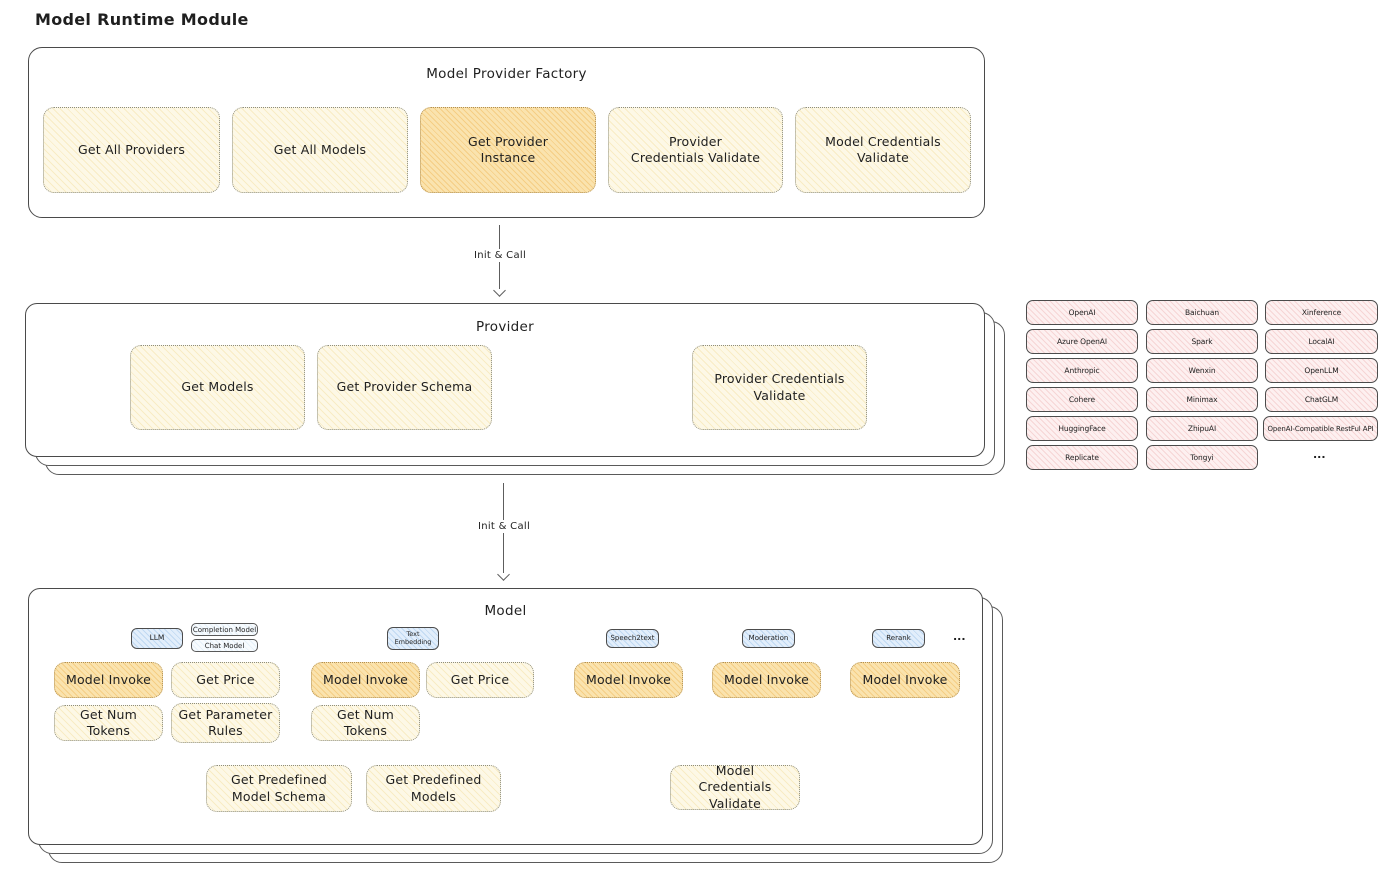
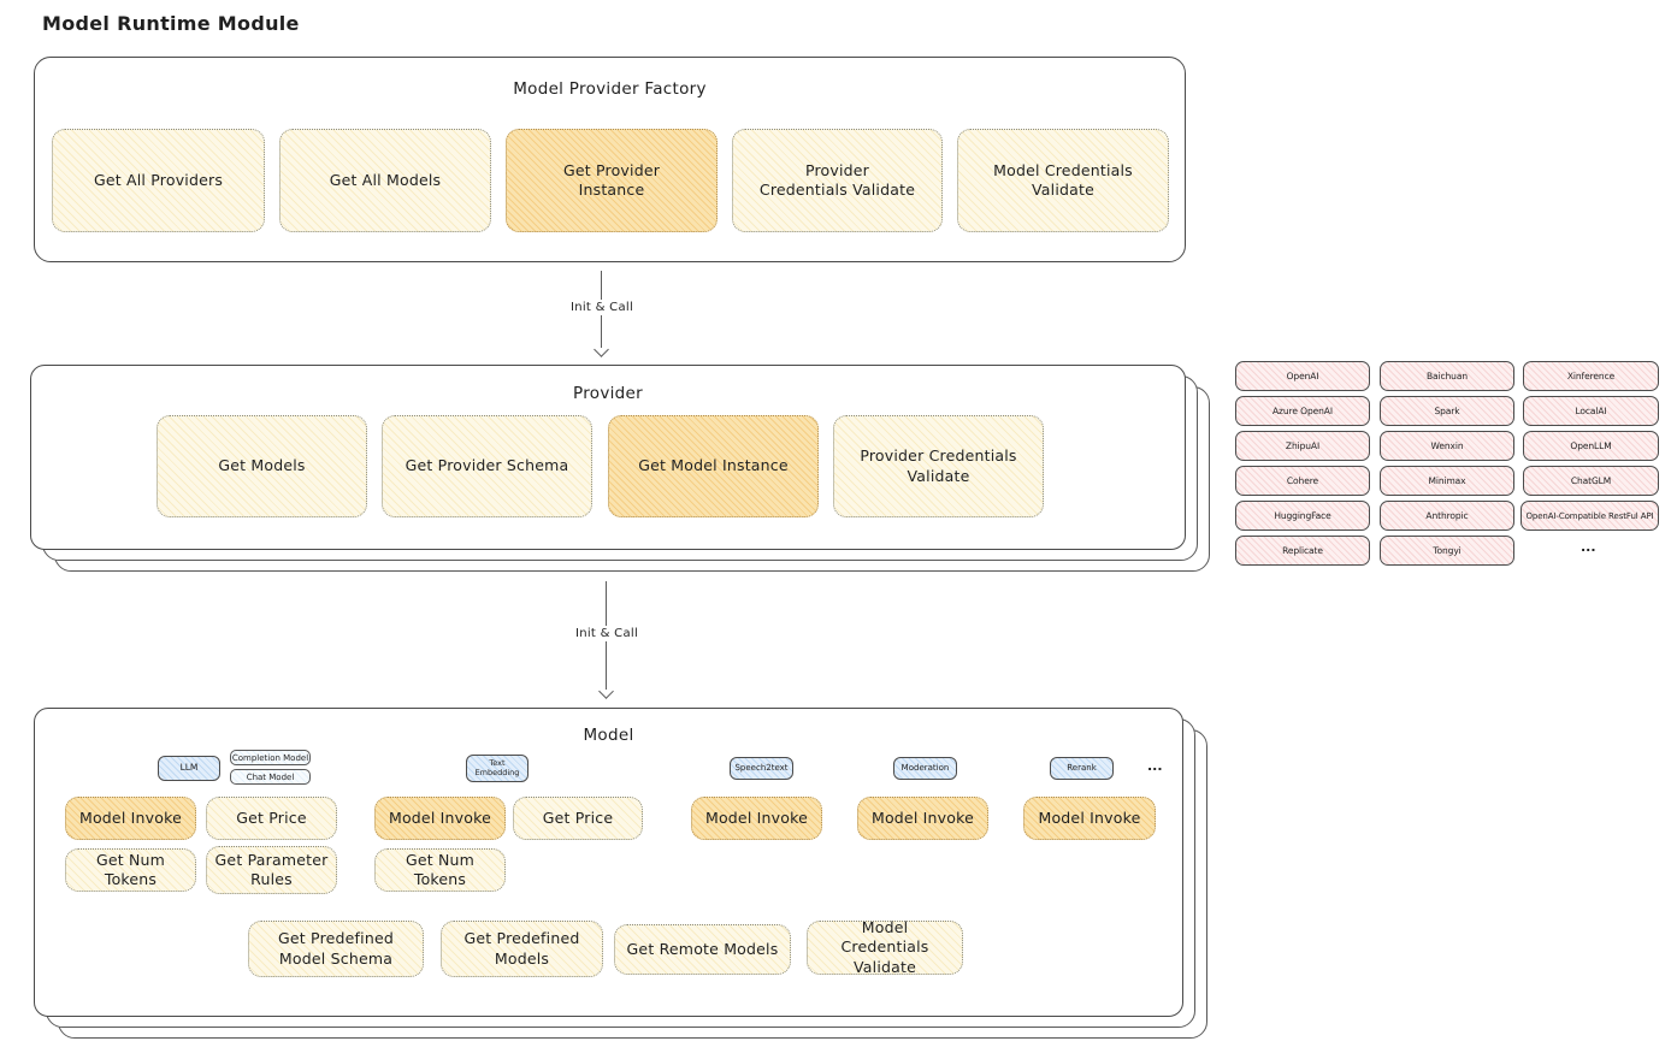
  Model Runtime Module
  Model Provider Factory
  Get All Providers
  Get All Models
  Get Provider Instance
  Provider Credentials Validate
  Model Credentials Validate
  Init & Call
  Provider
  Get Models
  Get Provider Schema
+ Get Model Instance
  Provider Credentials Validate
  OpenAI
  Baichuan
  Xinference
  Azure OpenAI
  Spark
  LocalAI
- Anthropic
+ ZhipuAI
  Wenxin
  OpenLLM
  Cohere
  Minimax
  ChatGLM
  HuggingFace
- ZhipuAI
+ Anthropic
  OpenAI-Compatible RestFul API
  Replicate
  Tongyi
  ...
  Init & Call
  Model
  LLM
  Completion Model
  Chat Model
  Text Embedding
  Speech2text
  Moderation
  Rerank
  ...
  Model Invoke
  Get Price
  Model Invoke
  Get Price
  Model Invoke
  Model Invoke
  Model Invoke
  Get Num Tokens
  Get Parameter Rules
  Get Num Tokens
  Get Predefined Model Schema
  Get Predefined Models
+ Get Remote Models
  Model Credentials Validate
